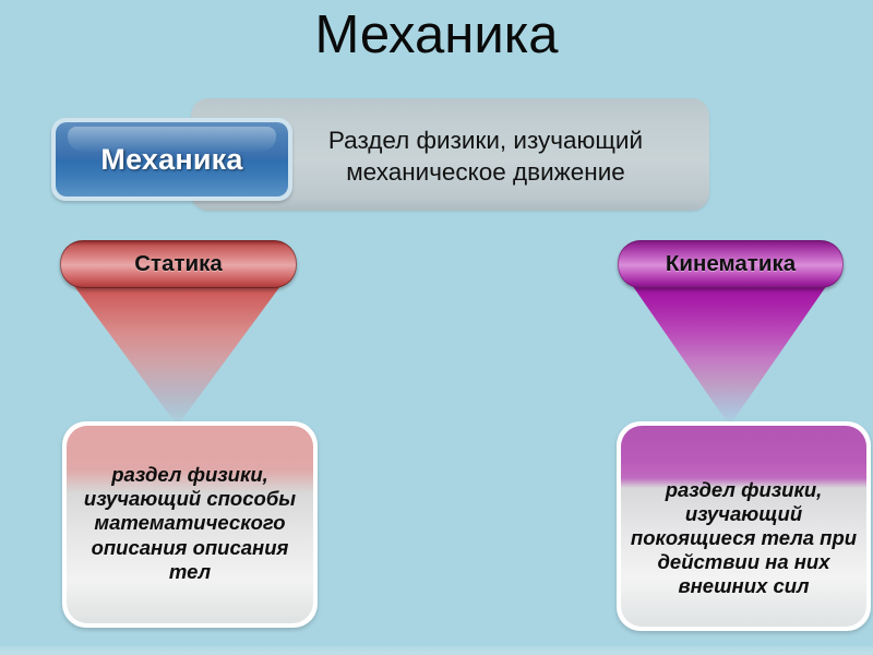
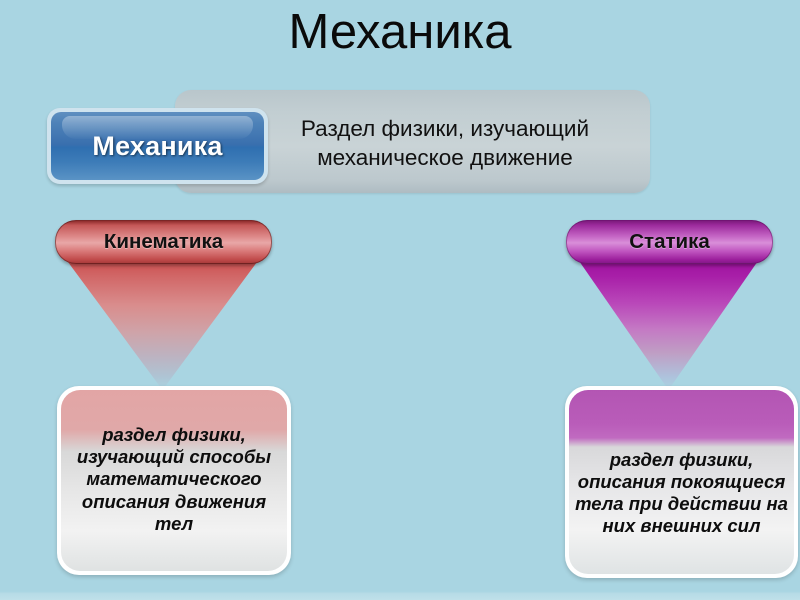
  Механика
  Раздел физики, изучающий механическое движение
  Механика
- Статика
+ Кинематика
- раздел физики, изучающий способы математического описания описания тел
+ раздел физики, изучающий способы математического описания движения тел
- Кинематика
+ Статика
- раздел физики, изучающий покоящиеся тела при действии на них внешних сил
+ раздел физики, описания покоящиеся тела при действии на них внешних сил
